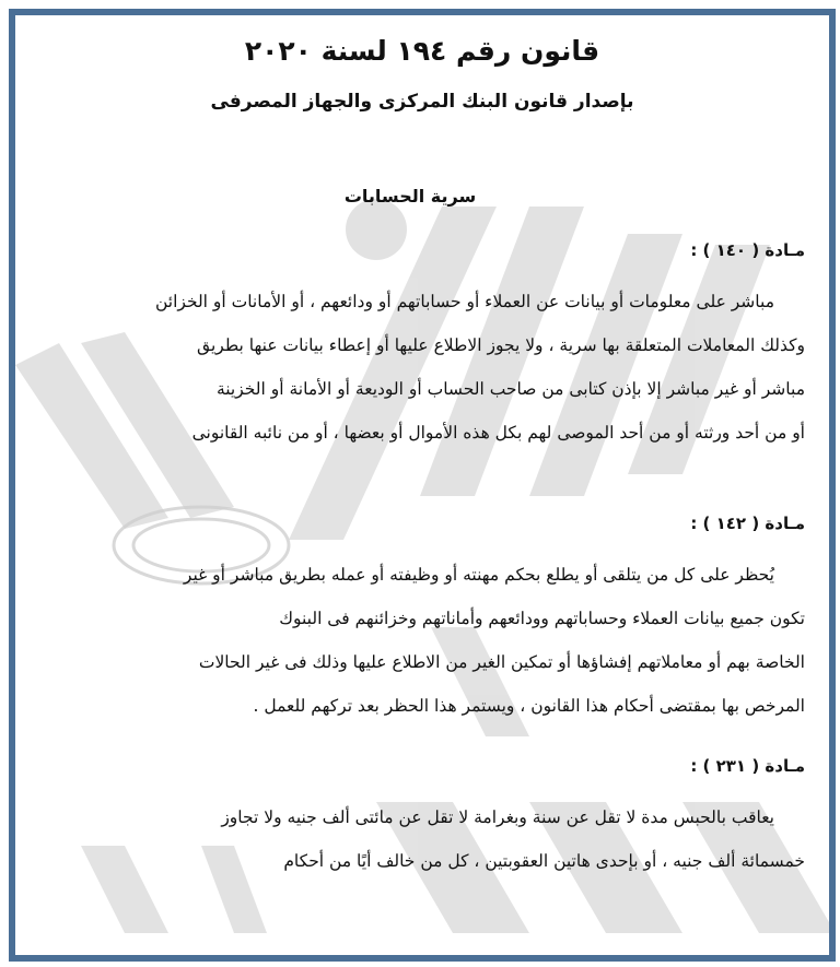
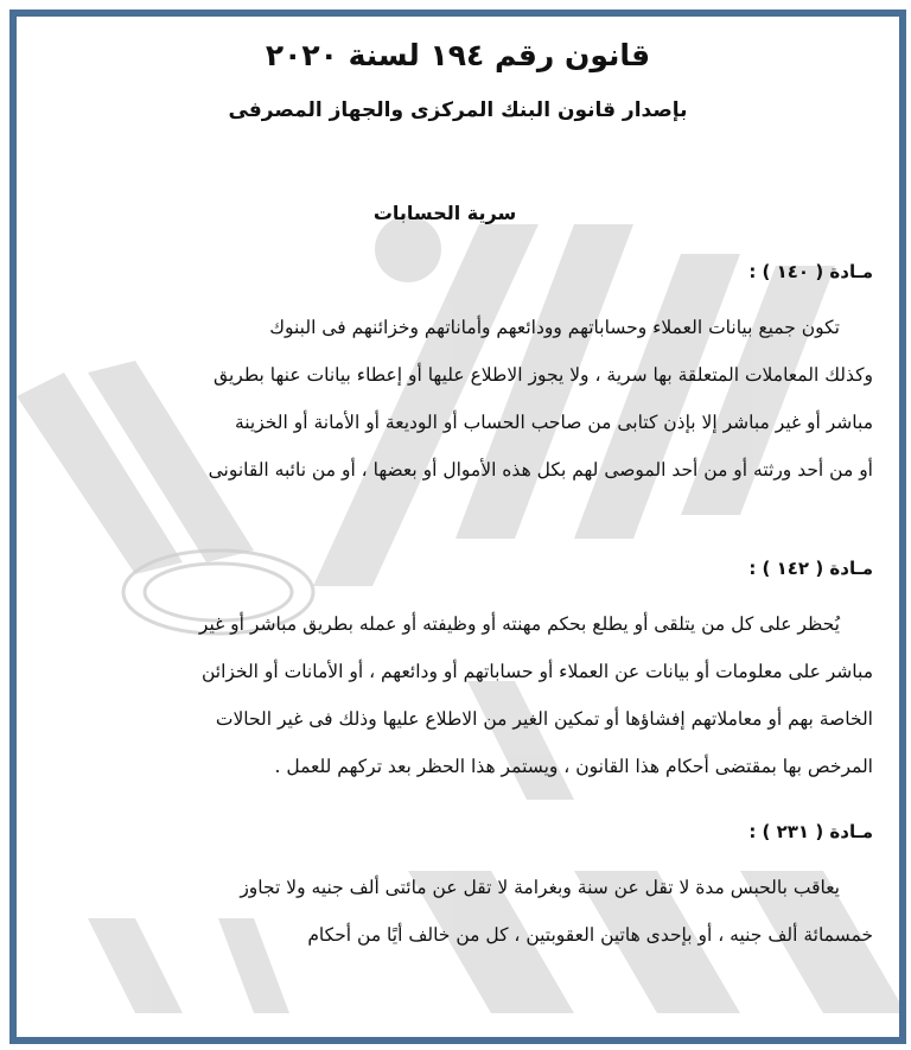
  قانون رقم ١٩٤ لسنة ٢٠٢٠
  بإصدار قانون البنك المركزى والجهاز المصرفى
  سرية الحسابات
  مـادة ( ١٤٠ ) :
- مباشر على معلومات أو بيانات عن العملاء أو حساباتهم أو ودائعهم ، أو الأمانات أو الخزائن
+ تكون جميع بيانات العملاء وحساباتهم وودائعهم وأماناتهم وخزائنهم فى البنوك
  وكذلك المعاملات المتعلقة بها سرية ، ولا يجوز الاطلاع عليها أو إعطاء بيانات عنها بطريق
  مباشر أو غير مباشر إلا بإذن كتابى من صاحب الحساب أو الوديعة أو الأمانة أو الخزينة
  أو من أحد ورثته أو من أحد الموصى لهم بكل هذه الأموال أو بعضها ، أو من نائبه القانونى
  مـادة ( ١٤٢ ) :
  يُحظر على كل من يتلقى أو يطلع بحكم مهنته أو وظيفته أو عمله بطريق مباشر أو غير
- تكون جميع بيانات العملاء وحساباتهم وودائعهم وأماناتهم وخزائنهم فى البنوك
+ مباشر على معلومات أو بيانات عن العملاء أو حساباتهم أو ودائعهم ، أو الأمانات أو الخزائن
  الخاصة بهم أو معاملاتهم إفشاؤها أو تمكين الغير من الاطلاع عليها وذلك فى غير الحالات
  المرخص بها بمقتضى أحكام هذا القانون ، ويستمر هذا الحظر بعد تركهم للعمل .
  مـادة ( ٢٣١ ) :
  يعاقب بالحبس مدة لا تقل عن سنة وبغرامة لا تقل عن مائتى ألف جنيه ولا تجاوز
  خمسمائة ألف جنيه ، أو بإحدى هاتين العقوبتين ، كل من خالف أيًا من أحكام
